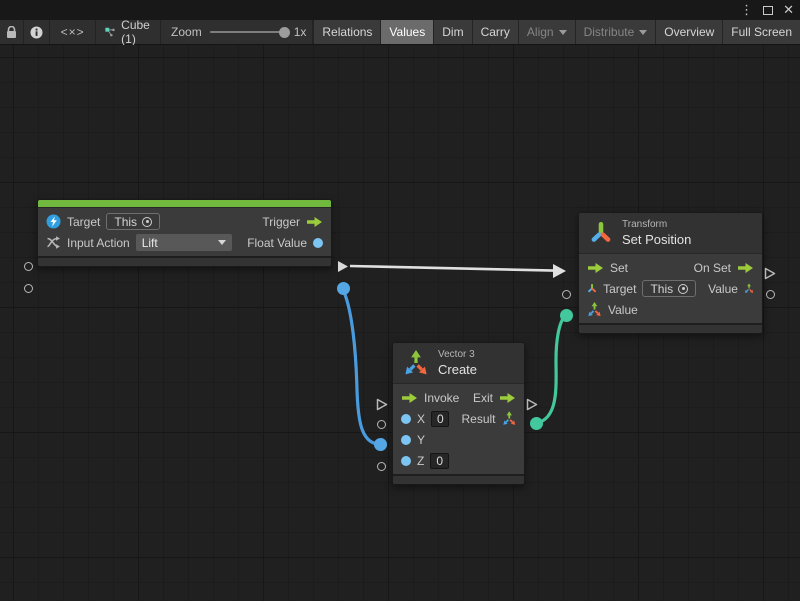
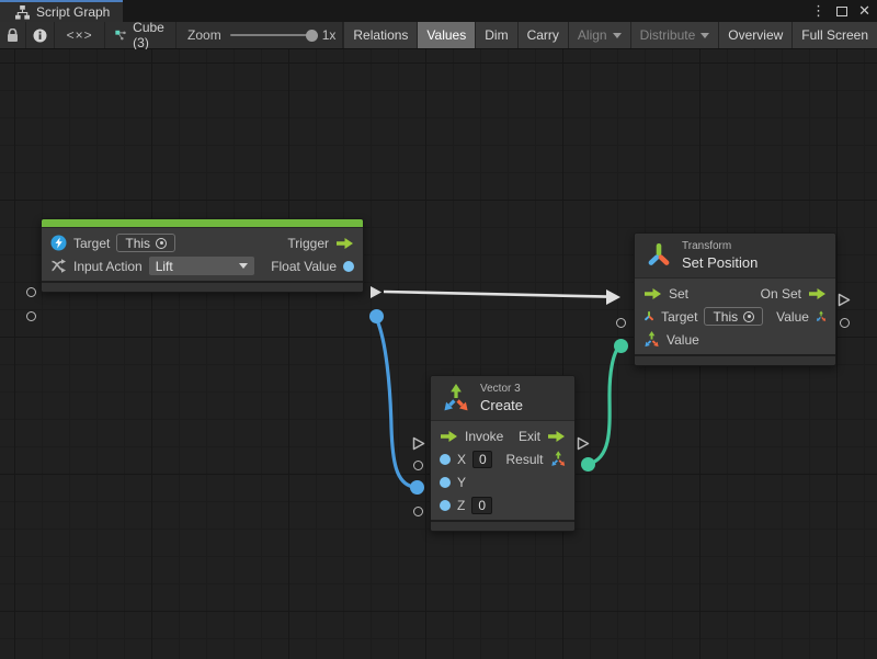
+ Script Graph
  ⋮
  ✕
  <×>
- Cube (1)
+ Cube (3)
  Zoom
  1x
  Relations
  Values
  Dim
  Carry
  Align
  Distribute
  Overview
  Full Screen
  Target
  This
  Trigger
  Input Action
  Lift
  Float Value
  Transform
  Set Position
  Set
  On Set
  Target
  This
  Value
  Value
  Vector 3
  Create
  Invoke
  Exit
  X
  0
  Result
  Y
  Z
  0
